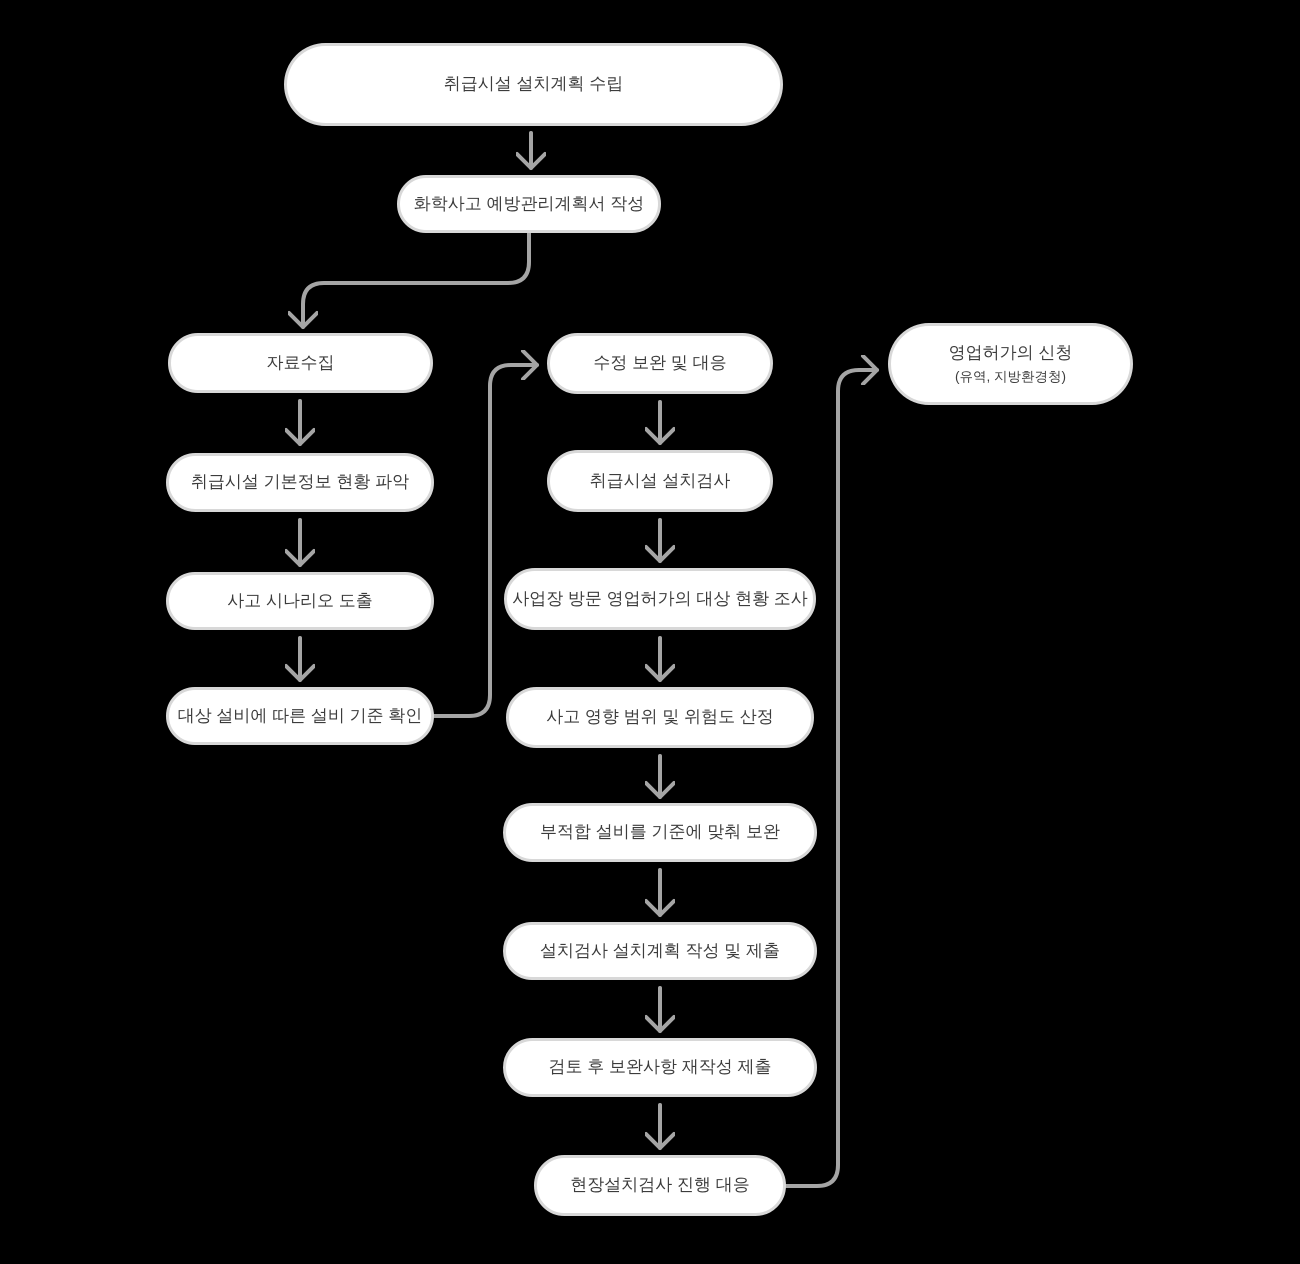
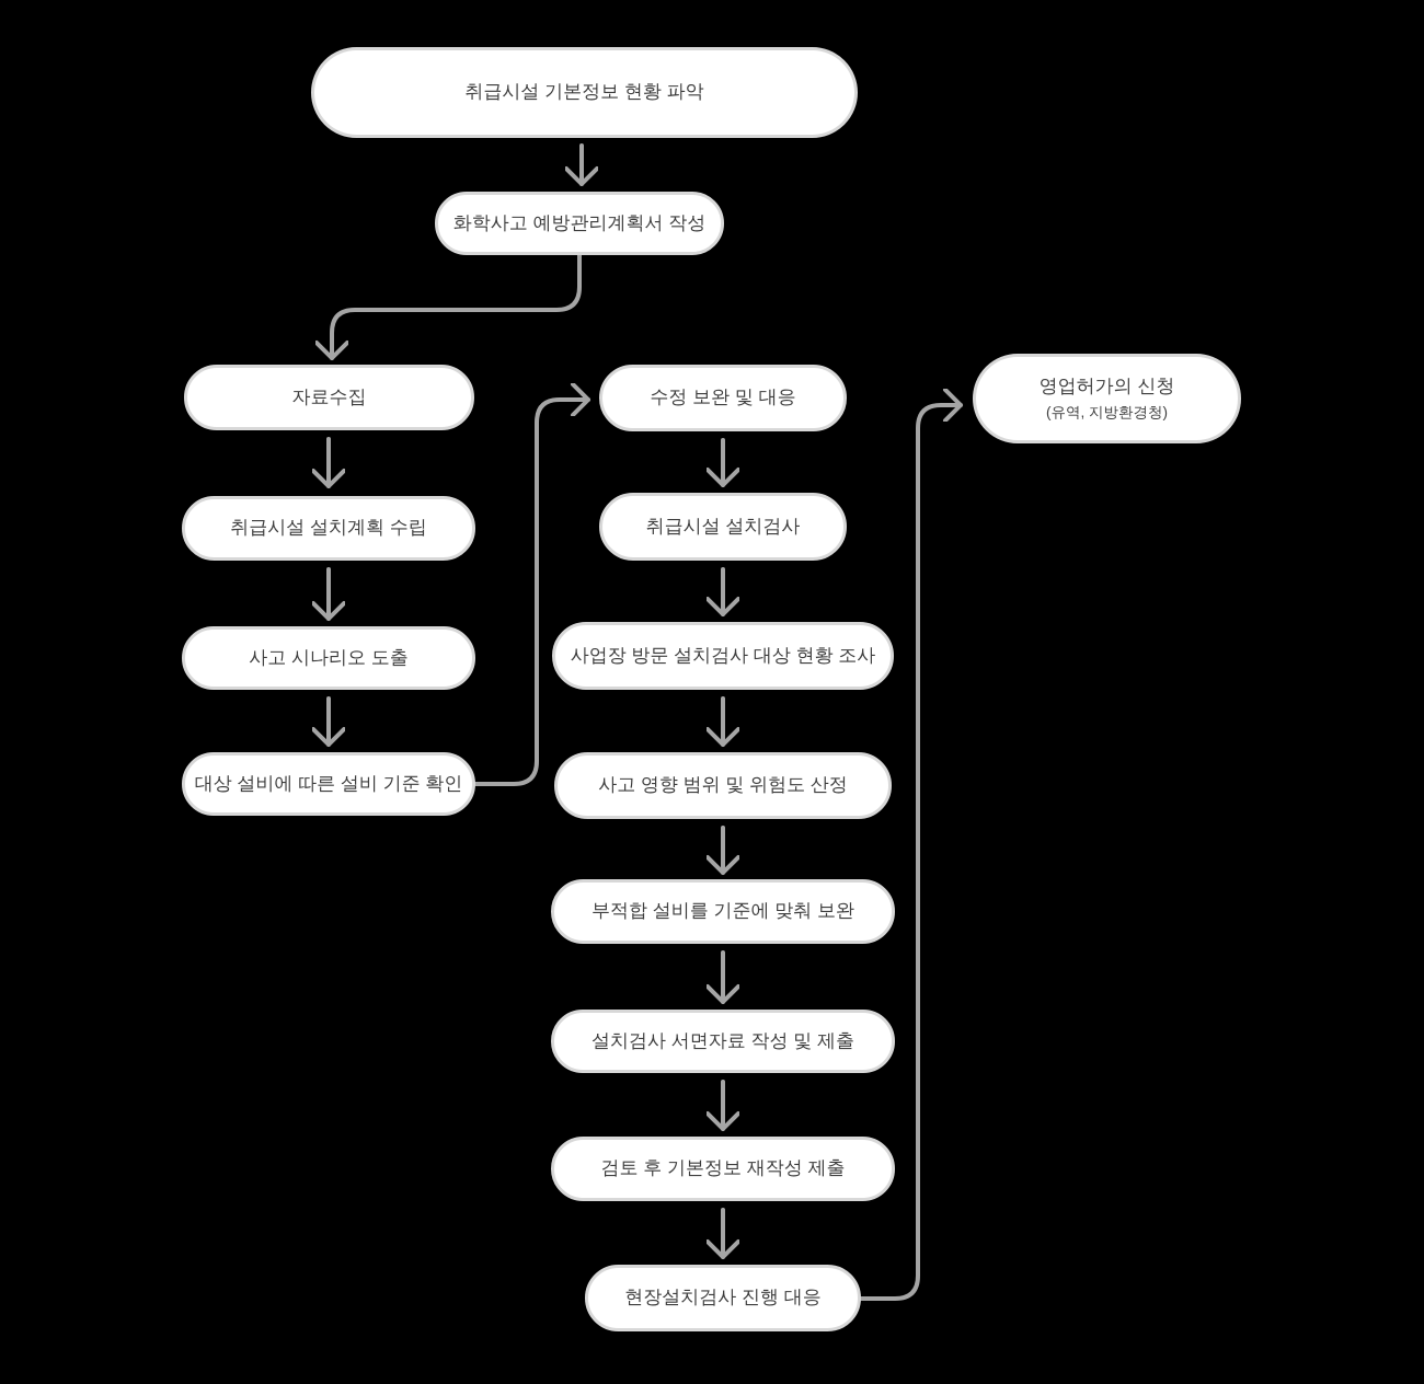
- 취급시설 설치계획 수립
+ 취급시설 기본정보 현황 파악
  화학사고 예방관리계획서 작성
  자료수집
- 취급시설 기본정보 현황 파악
+ 취급시설 설치계획 수립
  사고 시나리오 도출
  대상 설비에 따른 설비 기준 확인
  수정 보완 및 대응
  취급시설 설치검사
- 사업장 방문 영업허가의 대상 현황 조사
+ 사업장 방문 설치검사 대상 현황 조사
  사고 영향 범위 및 위험도 산정
  부적합 설비를 기준에 맞춰 보완
- 설치검사 설치계획 작성 및 제출
+ 설치검사 서면자료 작성 및 제출
- 검토 후 보완사항 재작성 제출
+ 검토 후 기본정보 재작성 제출
  현장설치검사 진행 대응
  영업허가의 신청
  (유역, 지방환경청)
